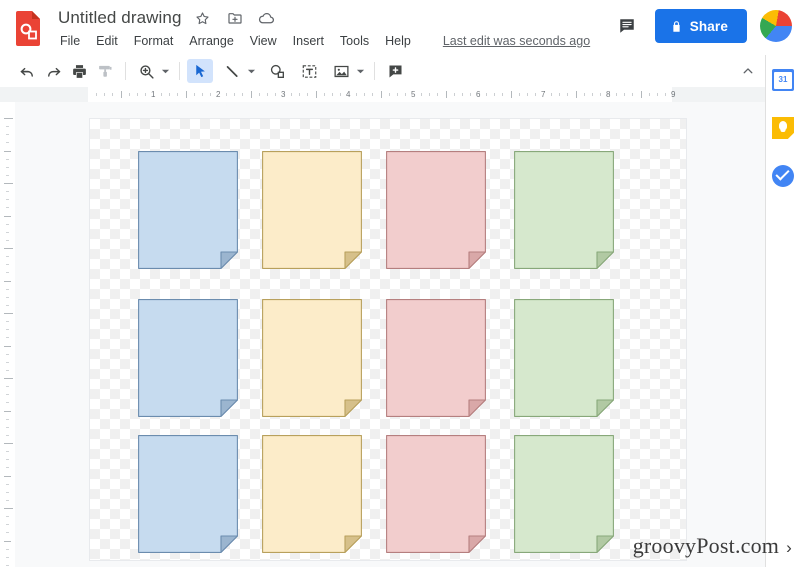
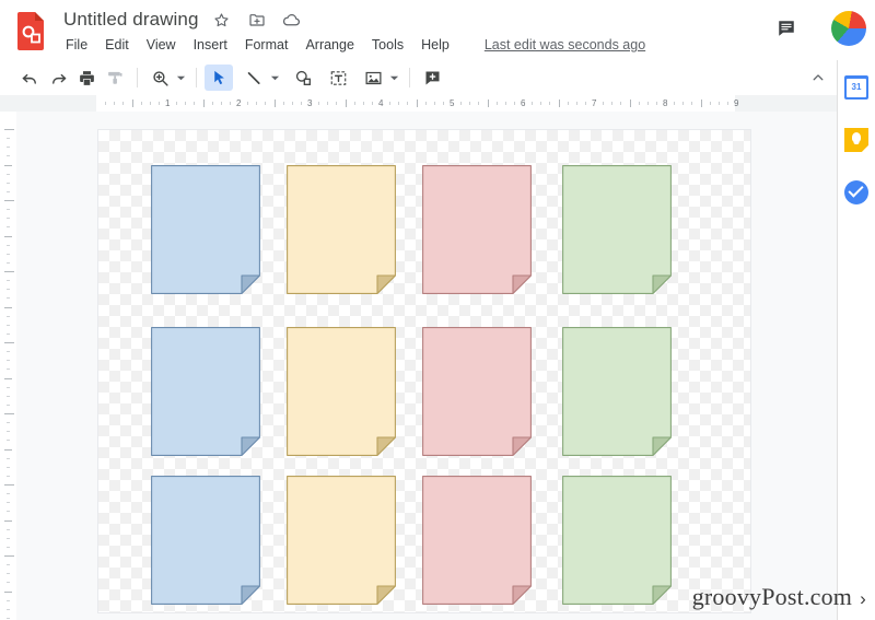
  Untitled drawing
  File
  Edit
- Format
+ View
- Arrange
+ Insert
- View
+ Format
- Insert
+ Arrange
  Tools
  Help
  Last edit was seconds ago
- Share
  1
  2
  3
  4
  5
  6
  7
  8
  9
  31
  groovyPost.com
  ›
